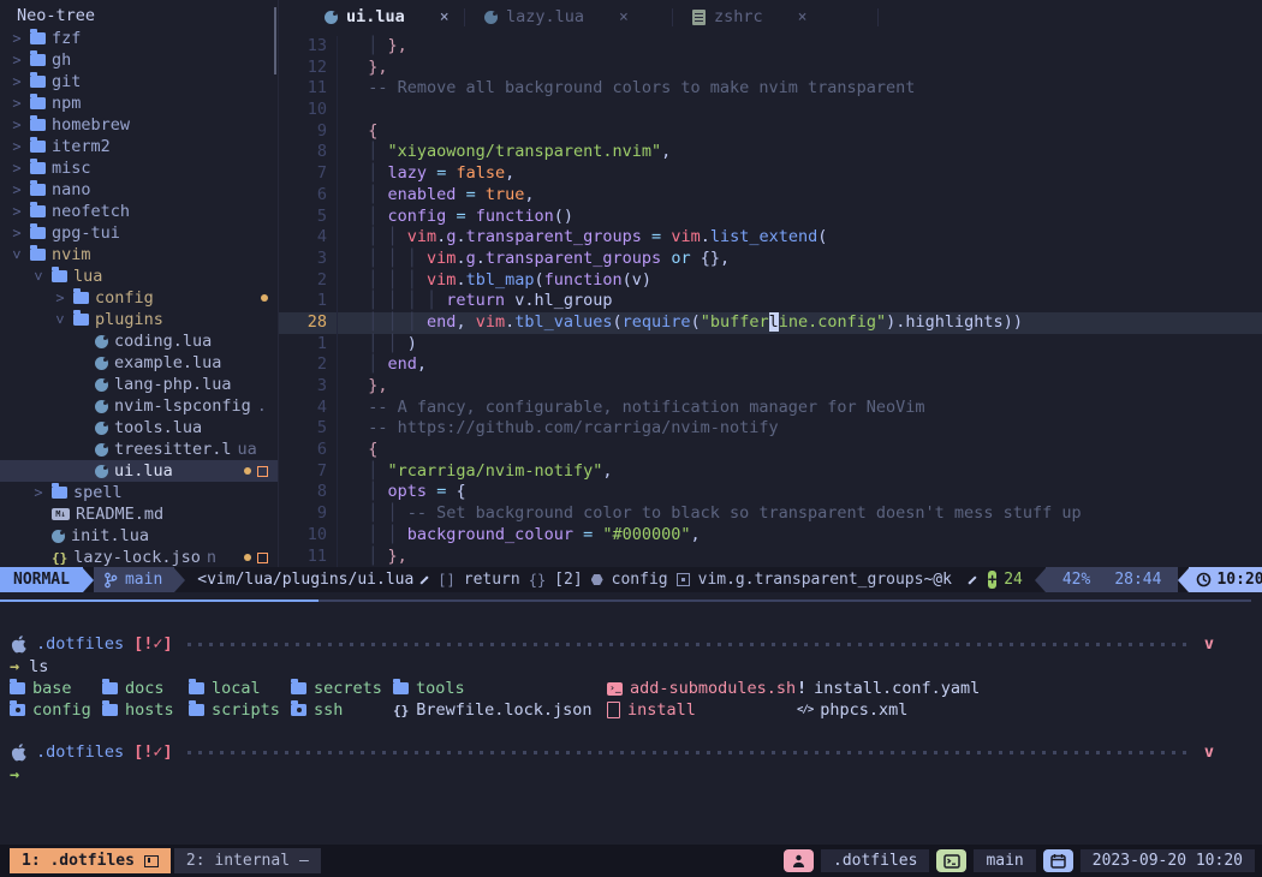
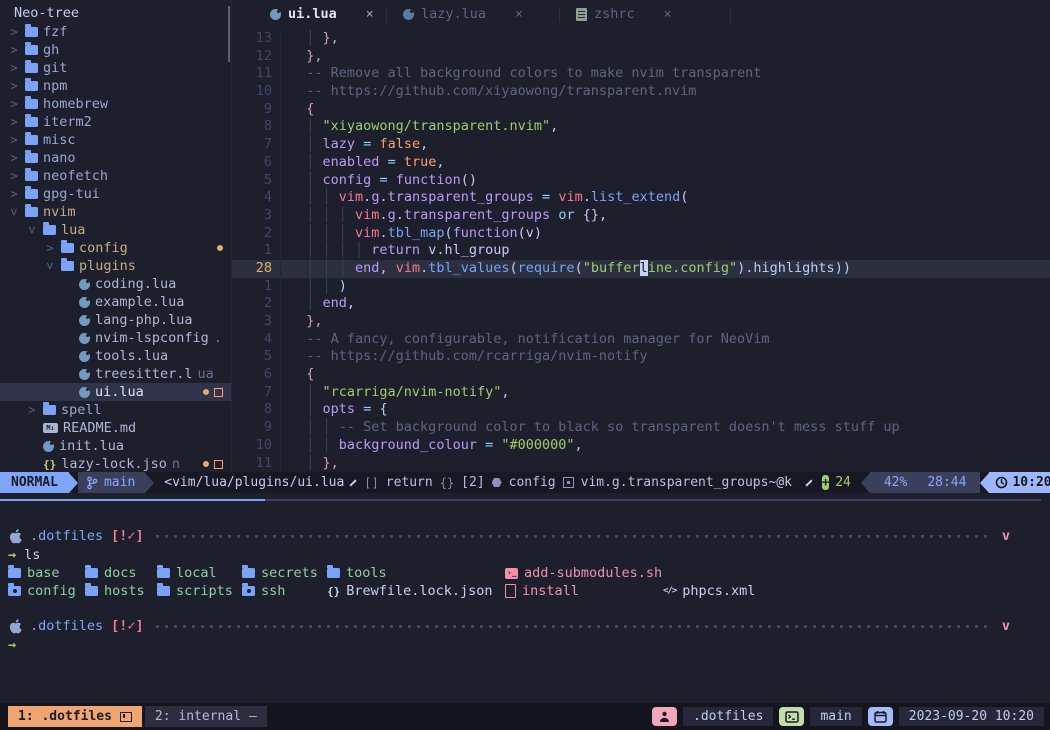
  Neo-tree
  >
  fzf
  >
  gh
  >
  git
  >
  npm
  >
  homebrew
  >
  iterm2
  >
  misc
  >
  nano
  >
  neofetch
  >
  gpg-tui
  nvim
  lua
  >
  config
  plugins
  coding.lua
  example.lua
  lang-php.lua
  nvim-lspconfig
  .
  tools.lua
  treesitter.l
  ua
  ui.lua
  >
  spell
  M↓
  README.md
  init.lua
  {}
  lazy-lock.jso
  n
  ui.lua
  ×
  lazy.lua
  ×
  zshrc
  ×
  13
  │ },
  12
  },
  11
  -- Remove all background colors to make nvim transparent
  10
+ -- https://github.com/xiyaowong/transparent.nvim
  9
  {
  8
  │ "xiyaowong/transparent.nvim",
  7
  │ lazy = false,
  6
  │ enabled = true,
  5
  │ config = function()
  4
  │ │ vim.g.transparent_groups = vim.list_extend(
  3
  │ │ │ vim.g.transparent_groups or {},
  2
  │ │ │ vim.tbl_map(function(v)
  1
  │ │ │ │ return v.hl_group
  28
  │ │ │ end, vim.tbl_values(require("bufferline.config").highlights))
  1
  │ │ )
  2
  │ end,
  3
  },
  4
  -- A fancy, configurable, notification manager for NeoVim
  5
  -- https://github.com/rcarriga/nvim-notify
  6
  {
  7
  │ "rcarriga/nvim-notify",
  8
  │ opts = {
  9
  │ │ -- Set background color to black so transparent doesn't mess stuff up
  10
  │ │ background_colour = "#000000",
  11
  │ },
  NORMAL
  main
  <vim/lua/plugins/ui.lua
  []
  return
  {}
  [2]
  config
  vim.g.transparent_groups
  ~@k
  +
  24
  42%
  28:44
  10:20
  .dotfiles
  [!✓]
  v
  →
  ls
  base
  docs
  local
  secrets
  tools
  add-submodules.sh
- !
- install.conf.yaml
  config
  hosts
  scripts
  ssh
  {}
  Brewfile.lock.json
  install
  </>
  phpcs.xml
  .dotfiles
  [!✓]
  v
  →
  1: .dotfiles
  2: internal
  –
  .dotfiles
  main
  2023-09-20 10:20
